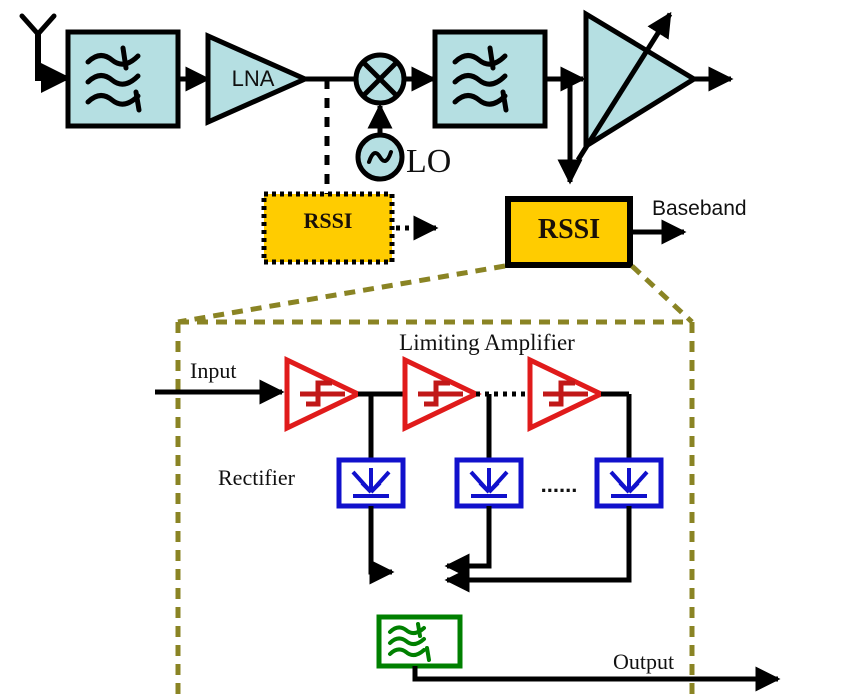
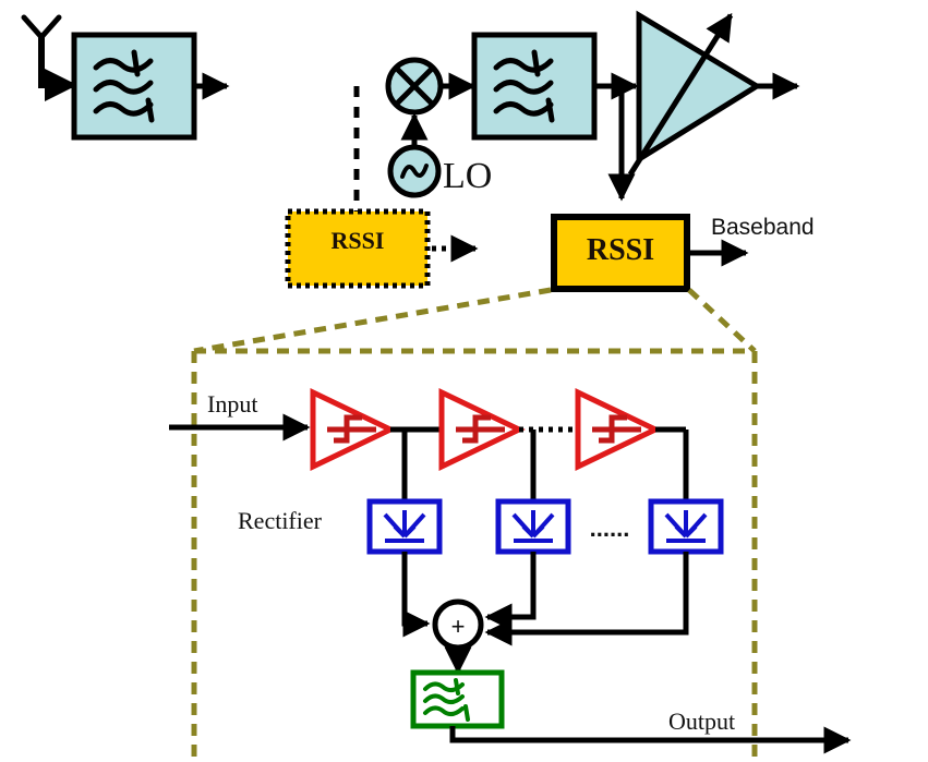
- LNA
  LO
  RSSI
  RSSI
  Baseband
- Limiting Amplifier
  Input
  Rectifier
  ......
+ +
  Output
